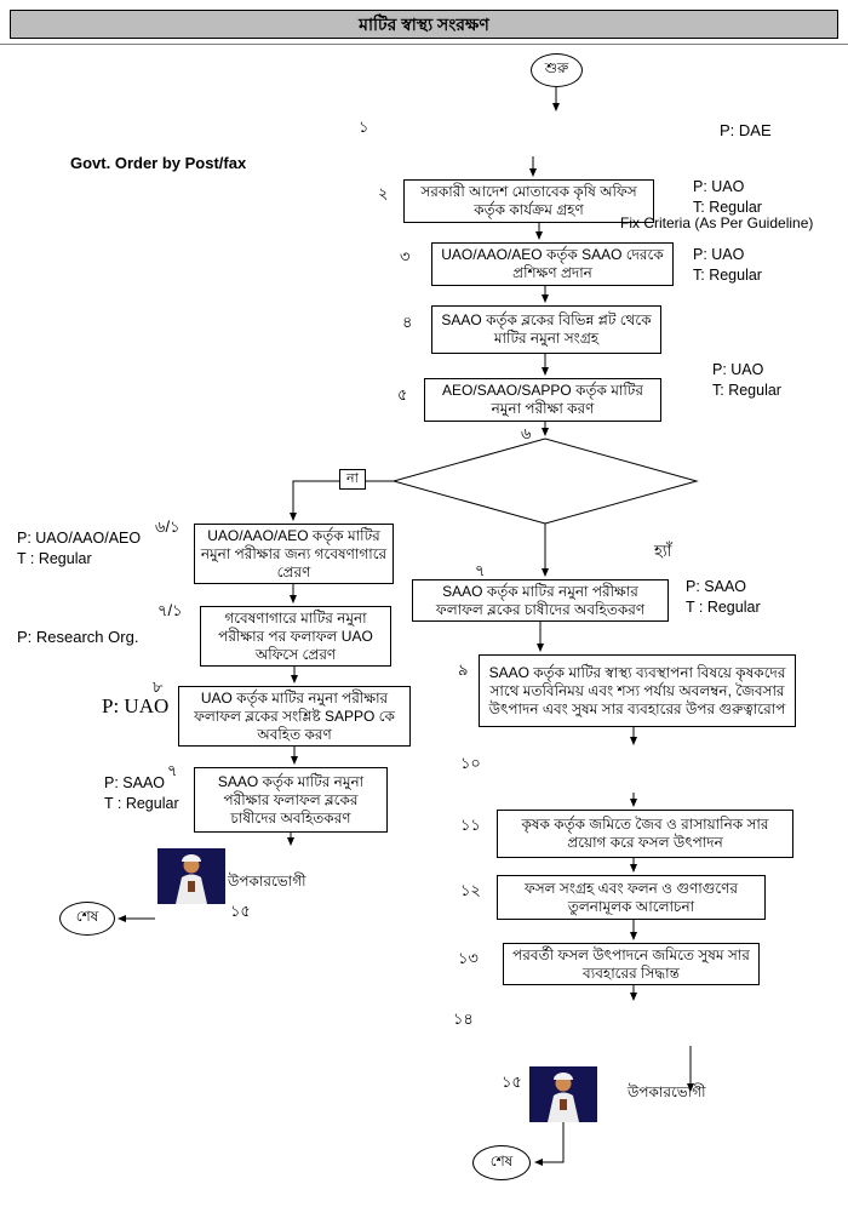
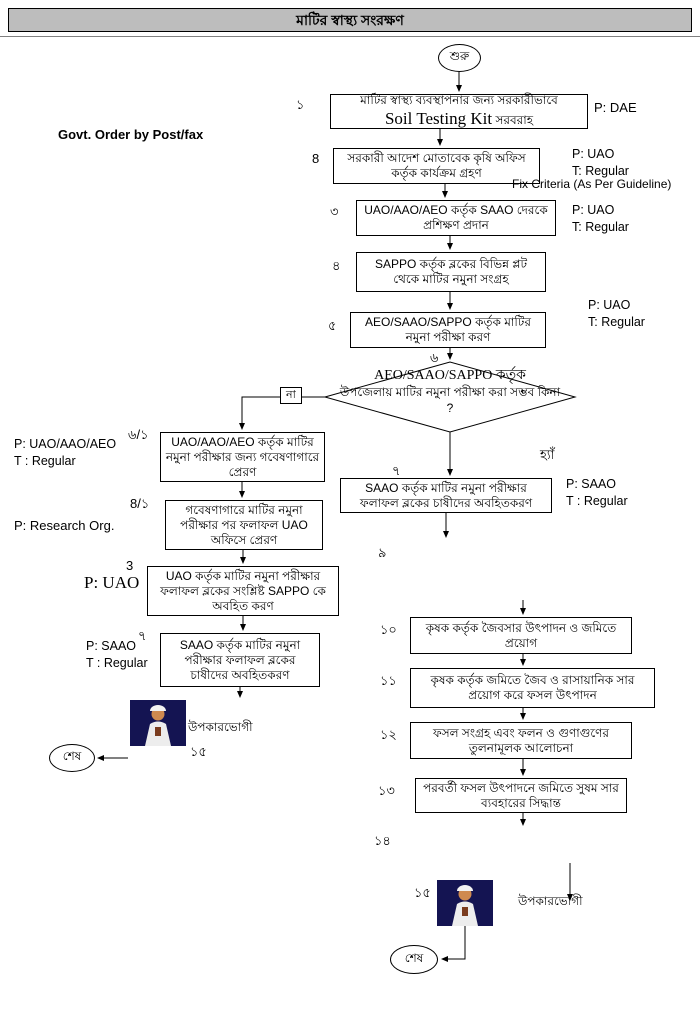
  মাটির স্বাস্থ্য সংরক্ষণ
  শুরু
  ১
+ মাটির স্বাস্থ্য ব্যবস্থাপনার জন্য সরকারীভাবে
+ Soil Testing Kit সরবরাহ
  P: DAE
  Govt. Order by Post/fax
- ২
+ 8
  সরকারী আদেশ মোতাবেক কৃষি অফিস কর্তৃক কার্যক্রম গ্রহণ
  P: UAO
  T: Regular
  Fix Criteria (As Per Guideline)
  ৩
  UAO/AAO/AEO কর্তৃক SAAO দেরকে প্রশিক্ষণ প্রদান
  P: UAO
  T: Regular
  ৪
- SAAO কর্তৃক ব্লকের বিভিন্ন প্লট থেকে মাটির নমুনা সংগ্রহ
+ SAPPO কর্তৃক ব্লকের বিভিন্ন প্লট থেকে মাটির নমুনা সংগ্রহ
  ৫
  AEO/SAAO/SAPPO কর্তৃক মাটির নমুনা পরীক্ষা করণ
  P: UAO
  T: Regular
  ৬
+ AEO/SAAO/SAPPO কর্তৃক
+ উপজেলায় মাটির নমুনা পরীক্ষা করা সম্ভব কিনা ?
  না
  হ্যাঁ
  ৬/১
  UAO/AAO/AEO কর্তৃক মাটির নমুনা পরীক্ষার জন্য গবেষণাগারে প্রেরণ
  P: UAO/AAO/AEO
  T : Regular
- ৭/১
+ 8/১
  গবেষণাগারে মাটির নমুনা পরীক্ষার পর ফলাফল UAO অফিসে প্রেরণ
  P: Research Org.
- ৮
+ 3
  UAO কর্তৃক মাটির নমুনা পরীক্ষার ফলাফল ব্লকের সংশ্লিষ্ট SAPPO কে অবহিত করণ
  P: UAO
  ৭
  SAAO কর্তৃক মাটির নমুনা পরীক্ষার ফলাফল ব্লকের চাষীদের অবহিতকরণ
  P: SAAO
  T : Regular
  উপকারভোগী
  ১৫
  শেষ
  ৭
  SAAO কর্তৃক মাটির নমুনা পরীক্ষার ফলাফল ব্লকের চাষীদের অবহিতকরণ
  P: SAAO
  T : Regular
  ৯
- SAAO কর্তৃক মাটির স্বাস্থ্য ব্যবস্থাপনা বিষয়ে কৃষকদের সাথে মতবিনিময় এবং শস্য পর্যায় অবলম্বন, জৈবসার উৎপাদন এবং সুষম সার ব্যবহারের উপর গুরুত্বারোপ
  ১০
+ কৃষক কর্তৃক জৈবসার উৎপাদন ও জমিতে প্রয়োগ
  ১১
  কৃষক কর্তৃক জমিতে জৈব ও রাসায়ানিক সার প্রয়োগ করে ফসল উৎপাদন
  ১২
  ফসল সংগ্রহ এবং ফলন ও গুণাগুণের তুলনামূলক আলোচনা
  ১৩
  পরবর্তী ফসল উৎপাদনে জমিতে সুষম সার ব্যবহারের সিদ্ধান্ত
  ১৪
  ১৫
  উপকারভোগী
  শেষ
